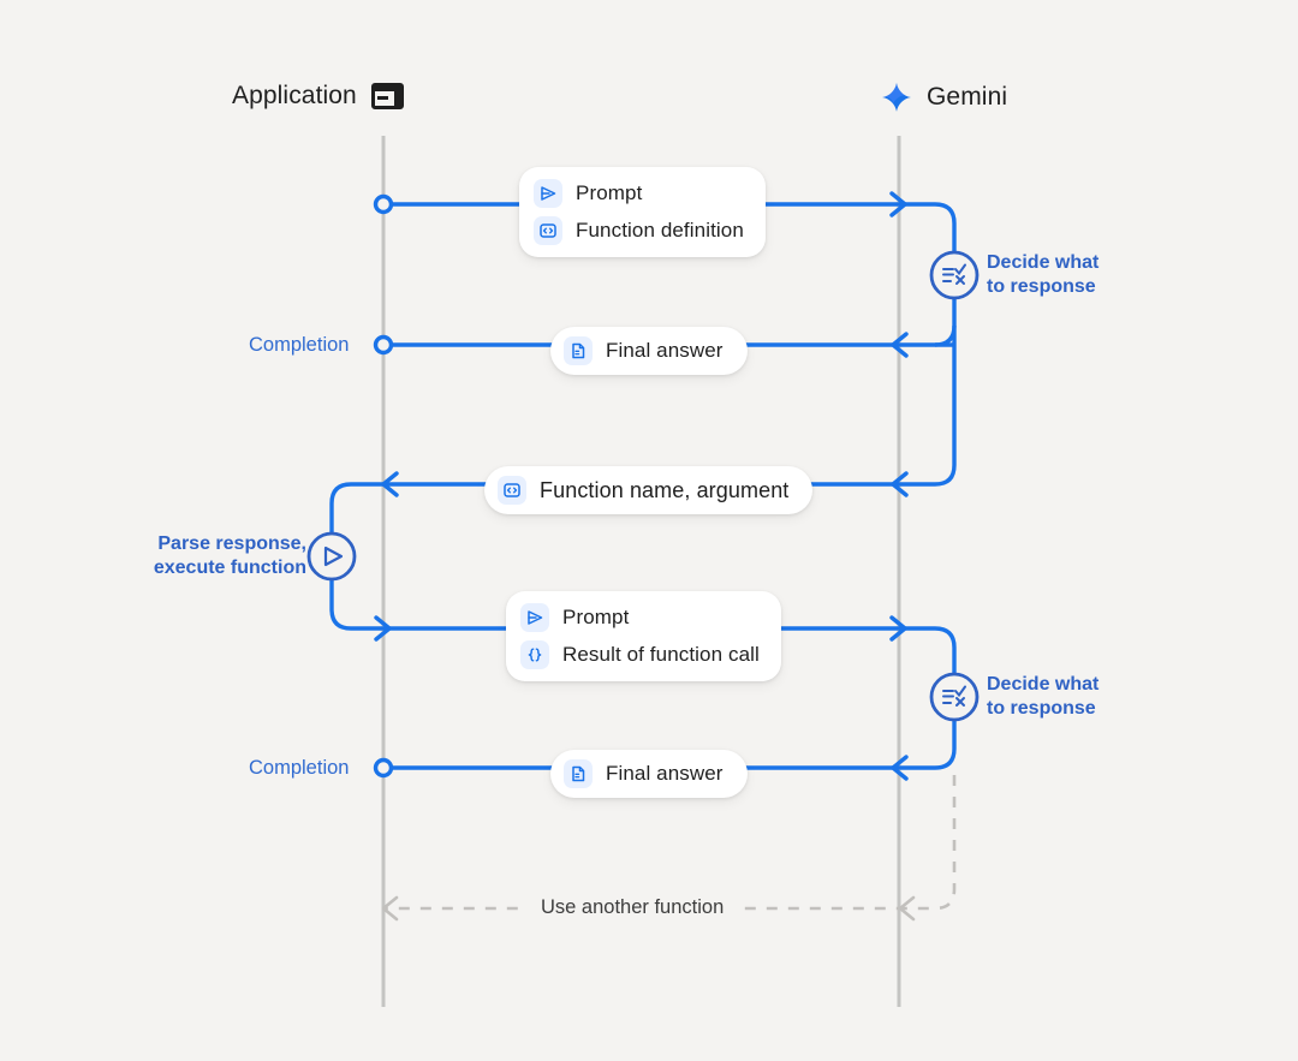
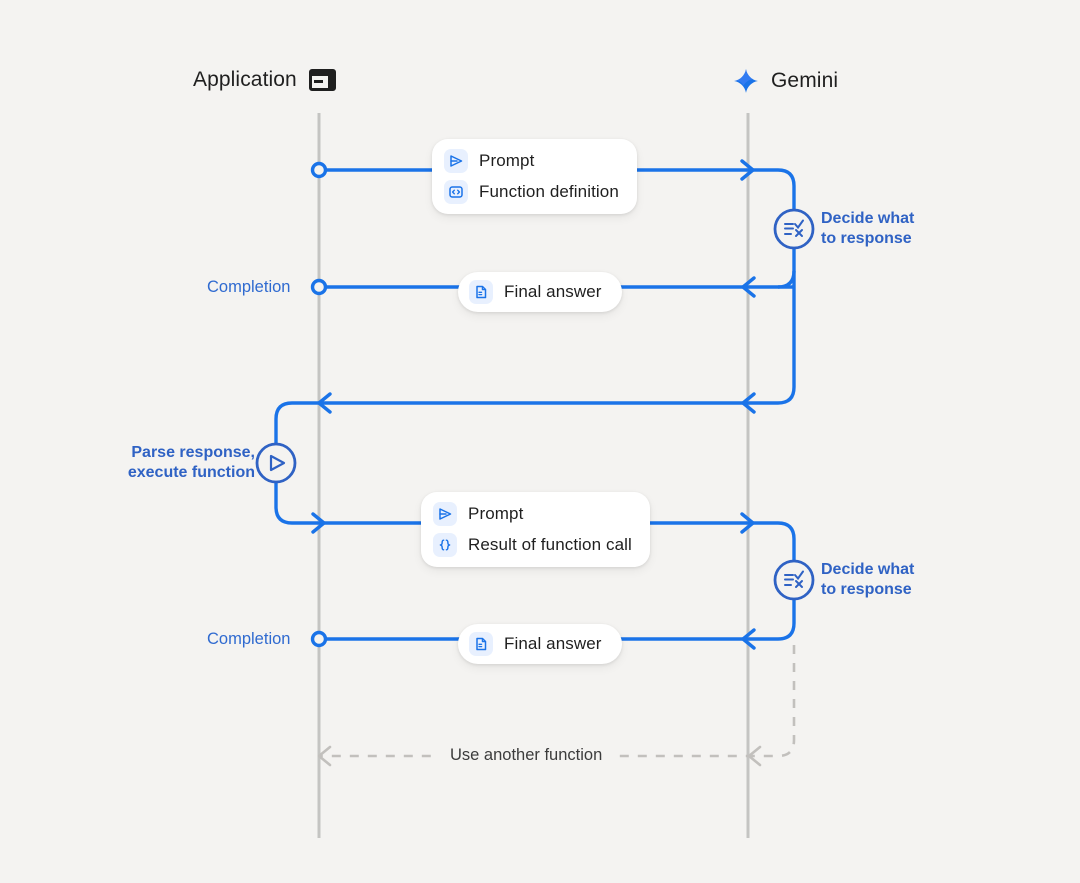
  Application
  Gemini
  Completion
  Completion
  Decide what
  to response
  Parse response,
  execute function
  Decide what
  to response
  Prompt
  Function definition
  Final answer
- Function name, argument
  Prompt
  Result of function call
  Final answer
  Use another function
